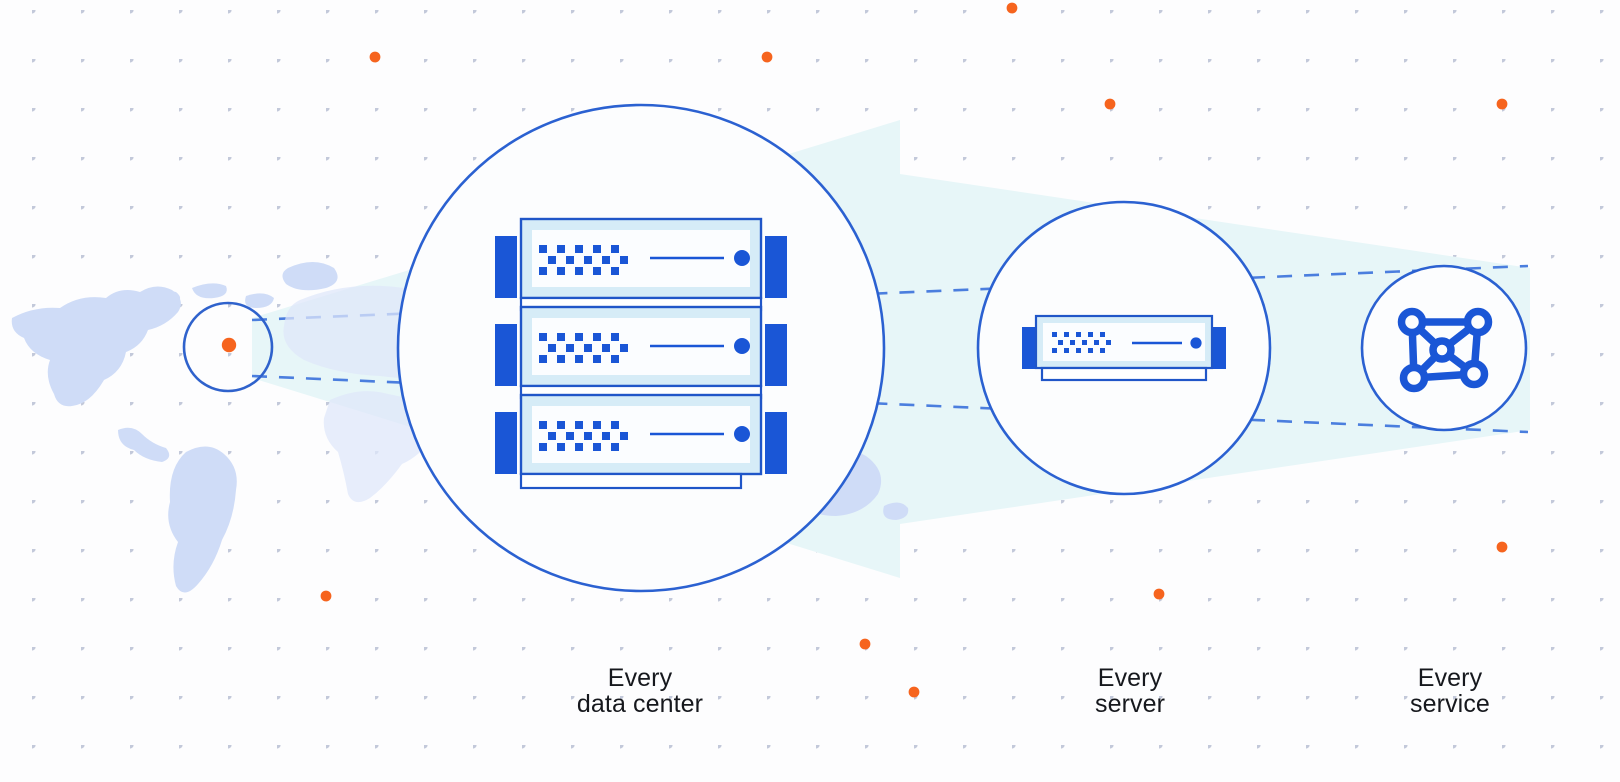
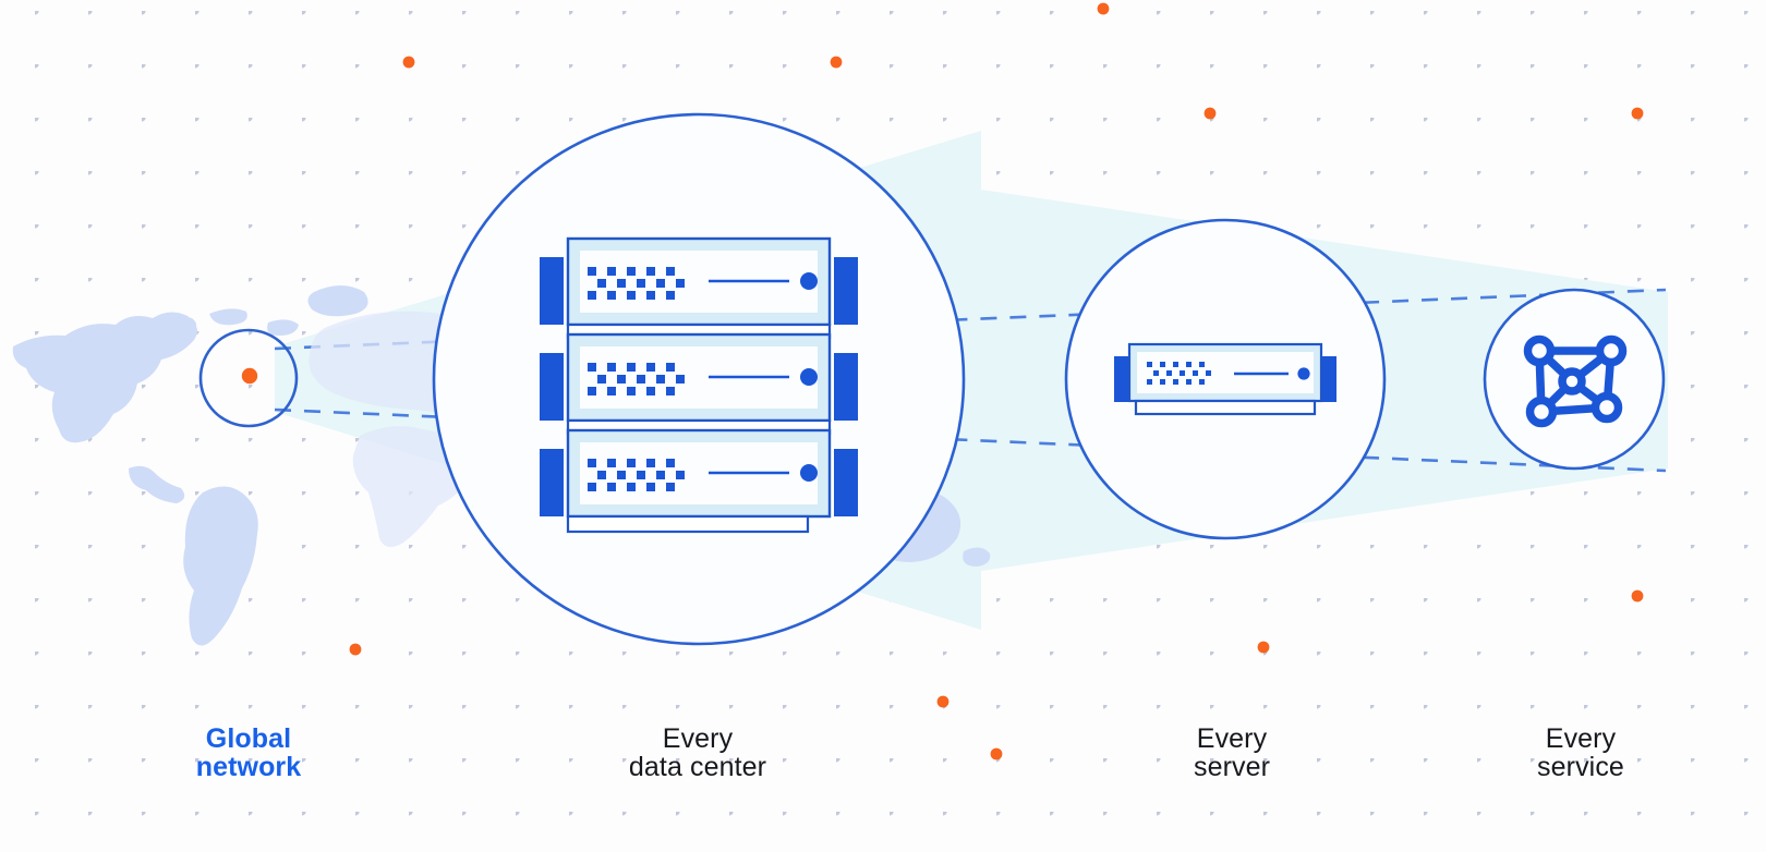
+ Global
+ network
  Every
  data center
  Every
  server
  Every
  service
